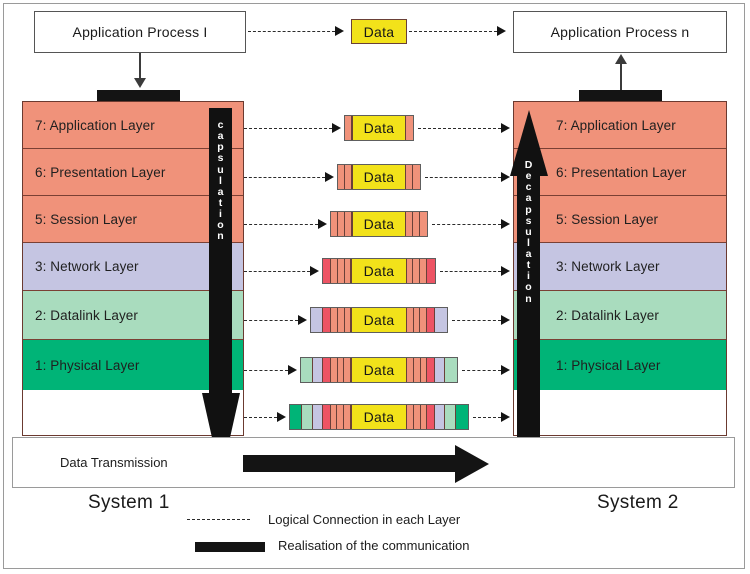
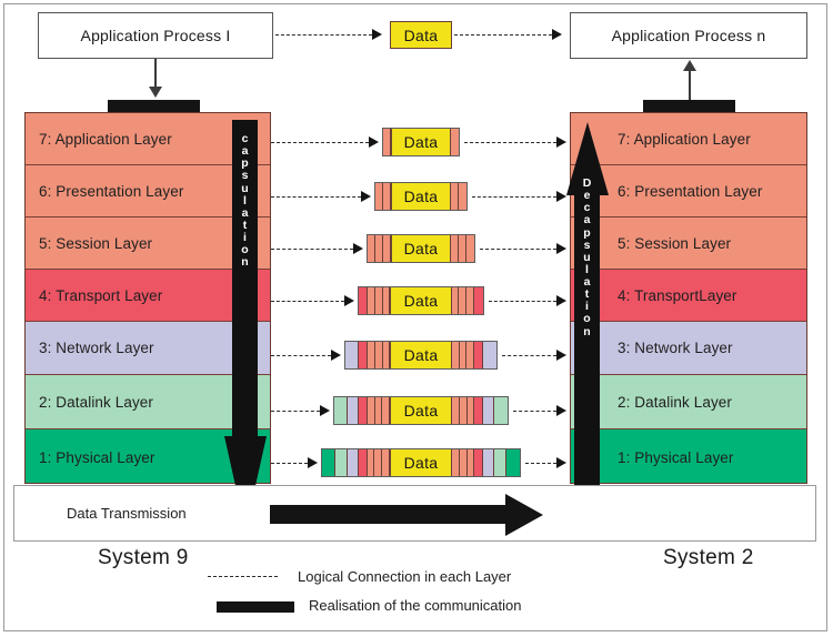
  Application Process I
  Application Process n
  Data
  7: Application Layer
  6: Presentation Layer
  5: Session Layer
+ 4: Transport Layer
  3: Network Layer
  2: Datalink Layer
  1: Physical Layer
  c
  a
  p
  s
  u
  l
  a
  t
  i
  o
  n
  7: Application Layer
  6: Presentation Layer
  5: Session Layer
+ 4: TransportLayer
  3: Network Layer
  2: Datalink Layer
  1: Physical Layer
  D
  e
  c
  a
  p
  s
  u
  l
  a
  t
  i
  o
  n
  Data
  Data
  Data
  Data
  Data
  Data
  Data
  Data Transmission
- System 1
+ System 9
  System 2
  Logical Connection in each Layer
  Realisation of the communication
